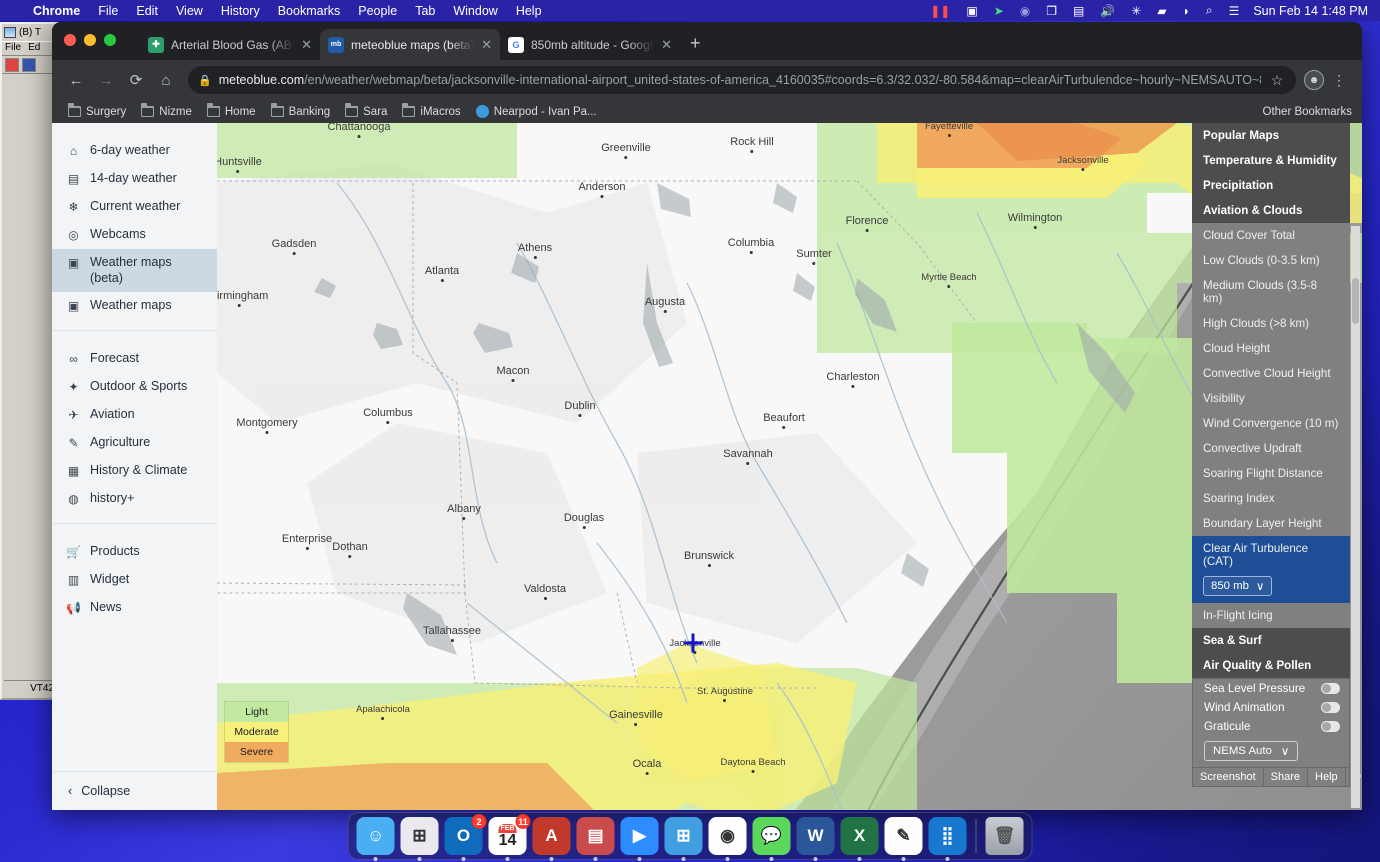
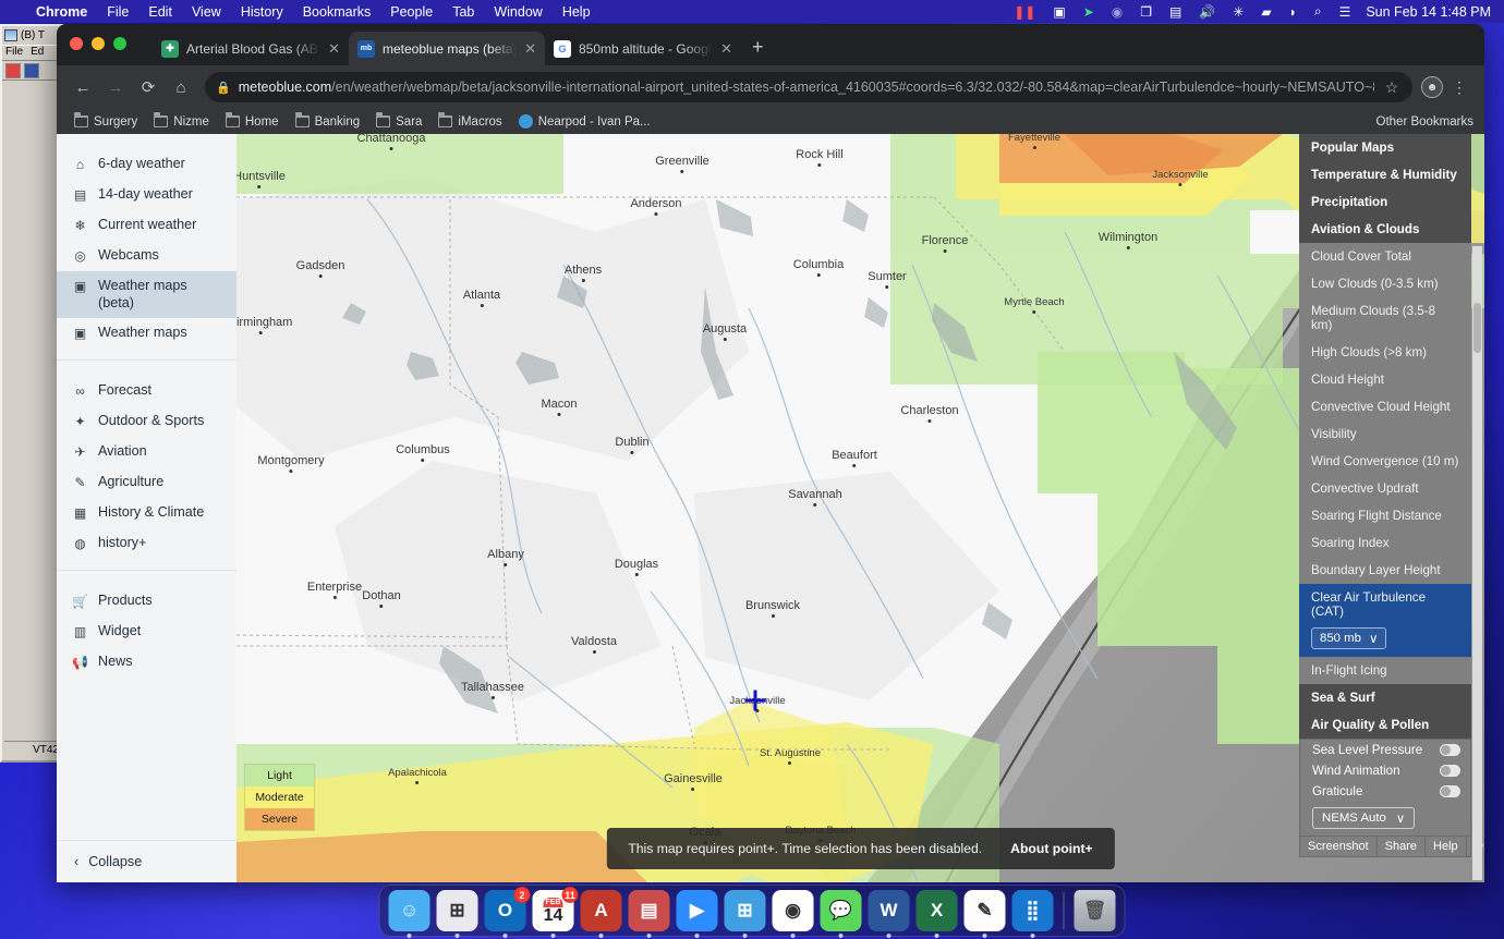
  (B) T
  File
  Ed
  VT4
  ✚
  Arterial Blood Gas (AB
  ✕
  meteoblue maps (beta)
  ✕
  G
  850mb altitude - Googl
  ✕
  +
  ←
  →
  ⟳
  ⌂
  🔒
  meteoblue.com/en/weather/webmap/beta/jacksonville-international-airport_united-states-of-america_4160035#coords=6.3/32.032/-80.584&map=clearAirTurbulendce~hourly~NEMSAUTO~
  ☆
  ☻
  ⋮
  Surgery
  Nizme
  Home
  Banking
  Sara
  iMacros
  Nearpod - Ivan Pa...
  Other Bookmarks
  ⌂
  6-day weather
  ▤
  14-day weather
  ❄
  Current weather
  ◎
  Webcams
  ▣
  Weather maps (beta)
  ▣
  Weather maps
  ∞
  Forecast
  ✦
  Outdoor & Sports
  ✈
  Aviation
  ✎
  Agriculture
  ▦
  History & Climate
  ◍
  history+
  🛒
  Products
  ▥
  Widget
  📢
  News
  ‹
  Collapse
  Chattanooga
  Huntsville
  Greenville
  Rock Hill
  Fayetteville
  Jacksonville
  Anderson
  Wilmington
  Columbia
  Florence
  Sumter
  Athens
  Gadsden
  Myrtle Beach
  Atlanta
  Augusta
  irmingham
  Charleston
  Macon
  Columbus
  Dublin
  Beaufort
  Montgomery
  Savannah
  Albany
  Douglas
  Enterprise
  Dothan
  Brunswick
  Valdosta
  Tallahassee
  St. Augustine
  Apalachicola
  Gainesville
  Ocala
  Daytona Beach
  Light
  Moderate
  Severe
+ This map requires point+. Time selection has been disabled.
+ About point+
  Popular Maps
  Temperature & Humidity
  Precipitation
  Aviation & Clouds
  Cloud Cover Total
  Low Clouds (0-3.5 km)
  Medium Clouds (3.5-8 km)
  High Clouds (>8 km)
  Cloud Height
  Convective Cloud Height
  Visibility
  Wind Convergence (10 m)
  Convective Updraft
  Soaring Flight Distance
  Soaring Index
  Boundary Layer Height
  Clear Air Turbulence (CAT)
  850 mb
  ∨
  In-Flight Icing
  Sea & Surf
  Air Quality & Pollen
  Sea Level Pressure
  Wind Animation
  Graticule
  NEMS Auto
  ∨
  Screenshot
  Share
  Help
  Chrome
  File
  Edit
  View
  History
  Bookmarks
  People
  Tab
  Window
  Help
  ❚❚
  ▣
  ➤
  ◉
  ❐
  ▤
  🔊
  ✳
  ▰
  ◗
  ⌕
  ☰
  Sun Feb 14 1:48 PM
  ☺
  ⊞
  O
  2
  14
  11
  A
  ▤
  ▶
  ⊞
  ◉
  💬
  W
  X
  ✎
  ⣿
  🗑
